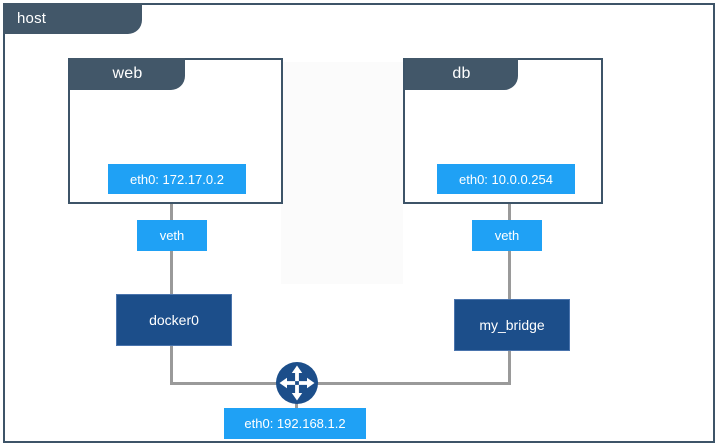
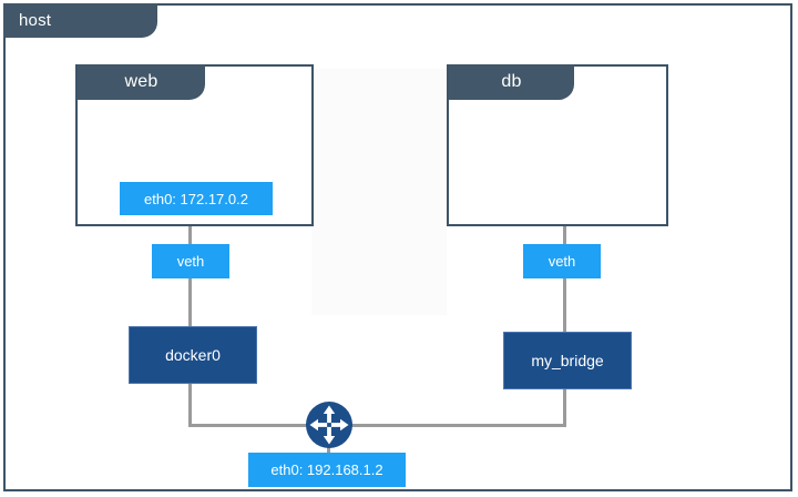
  host
  web
  eth0: 172.17.0.2
  db
- eth0: 10.0.0.254
  veth
  veth
  docker0
  my_bridge
  eth0: 192.168.1.2
